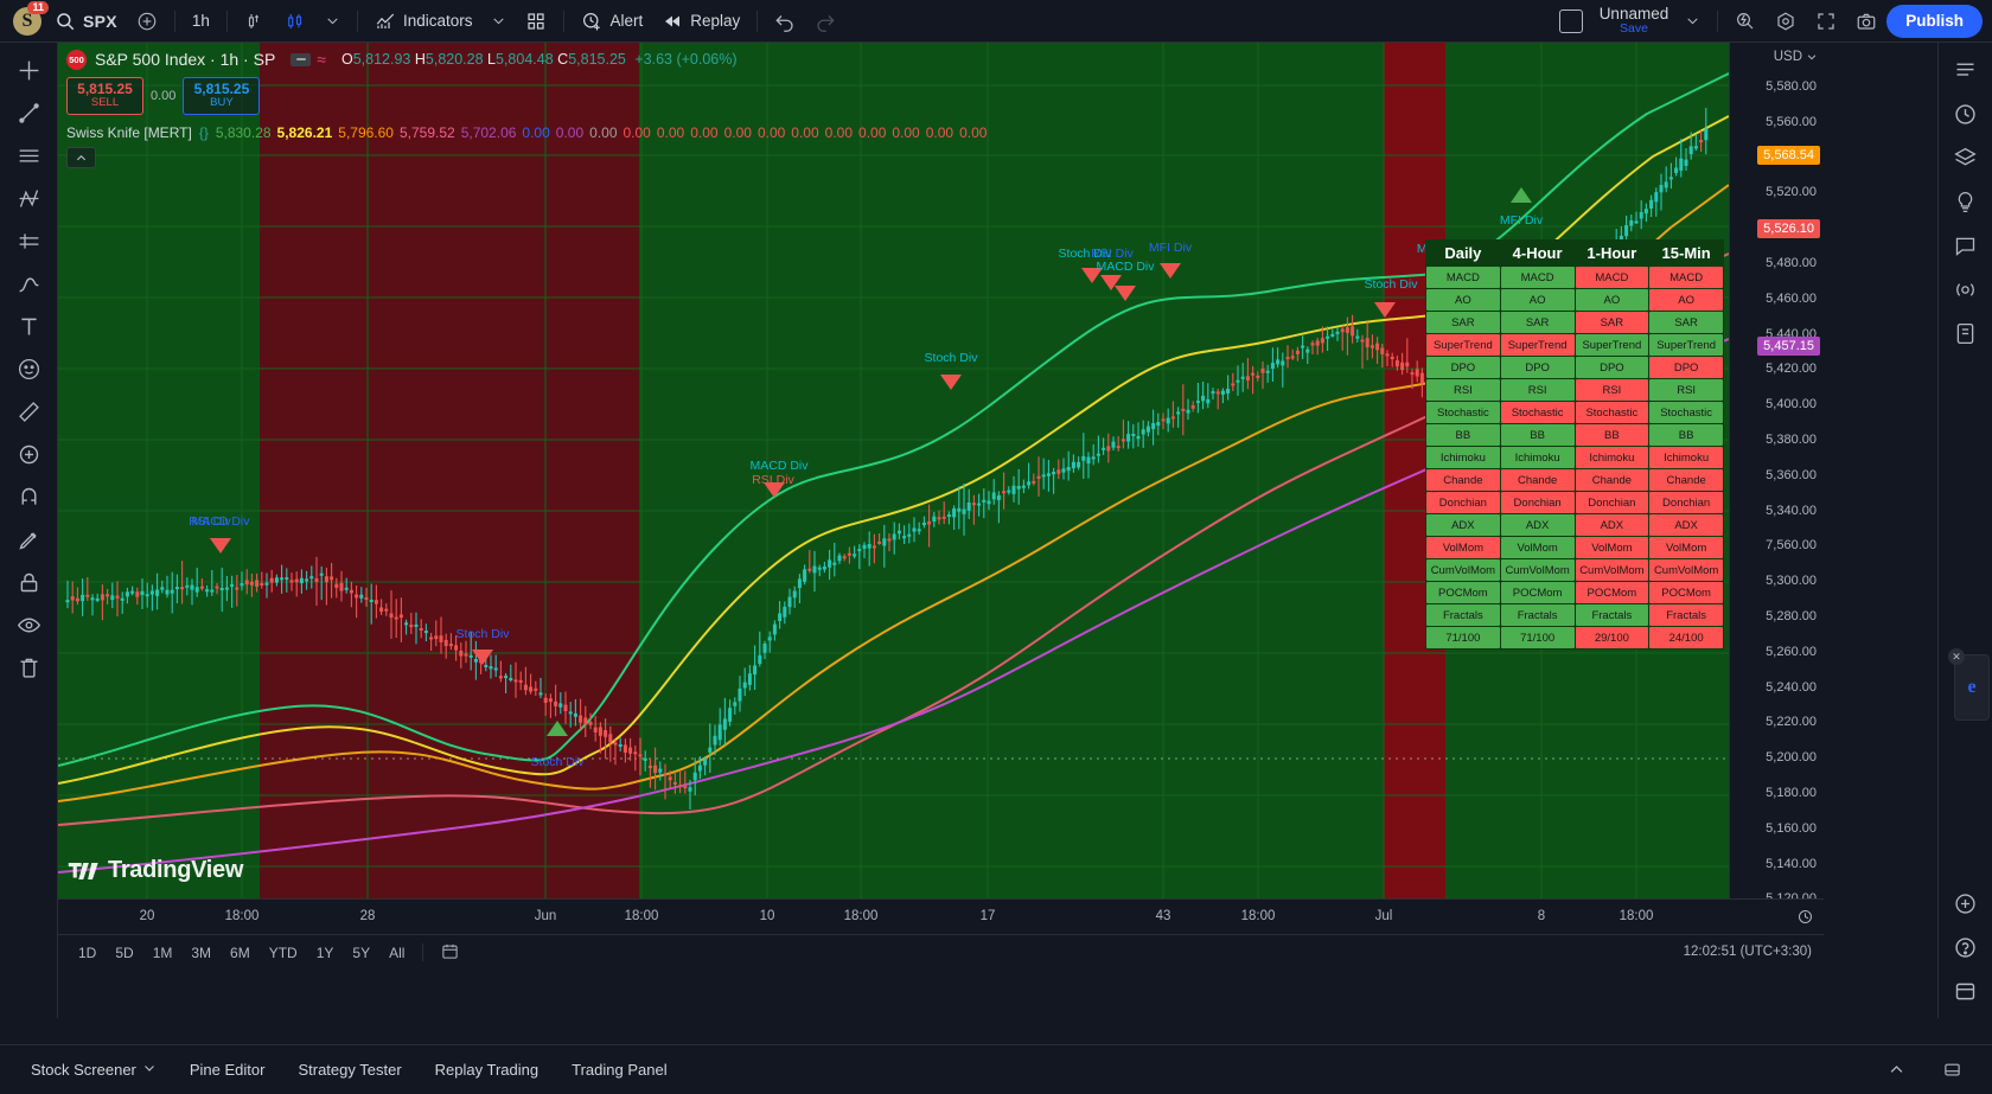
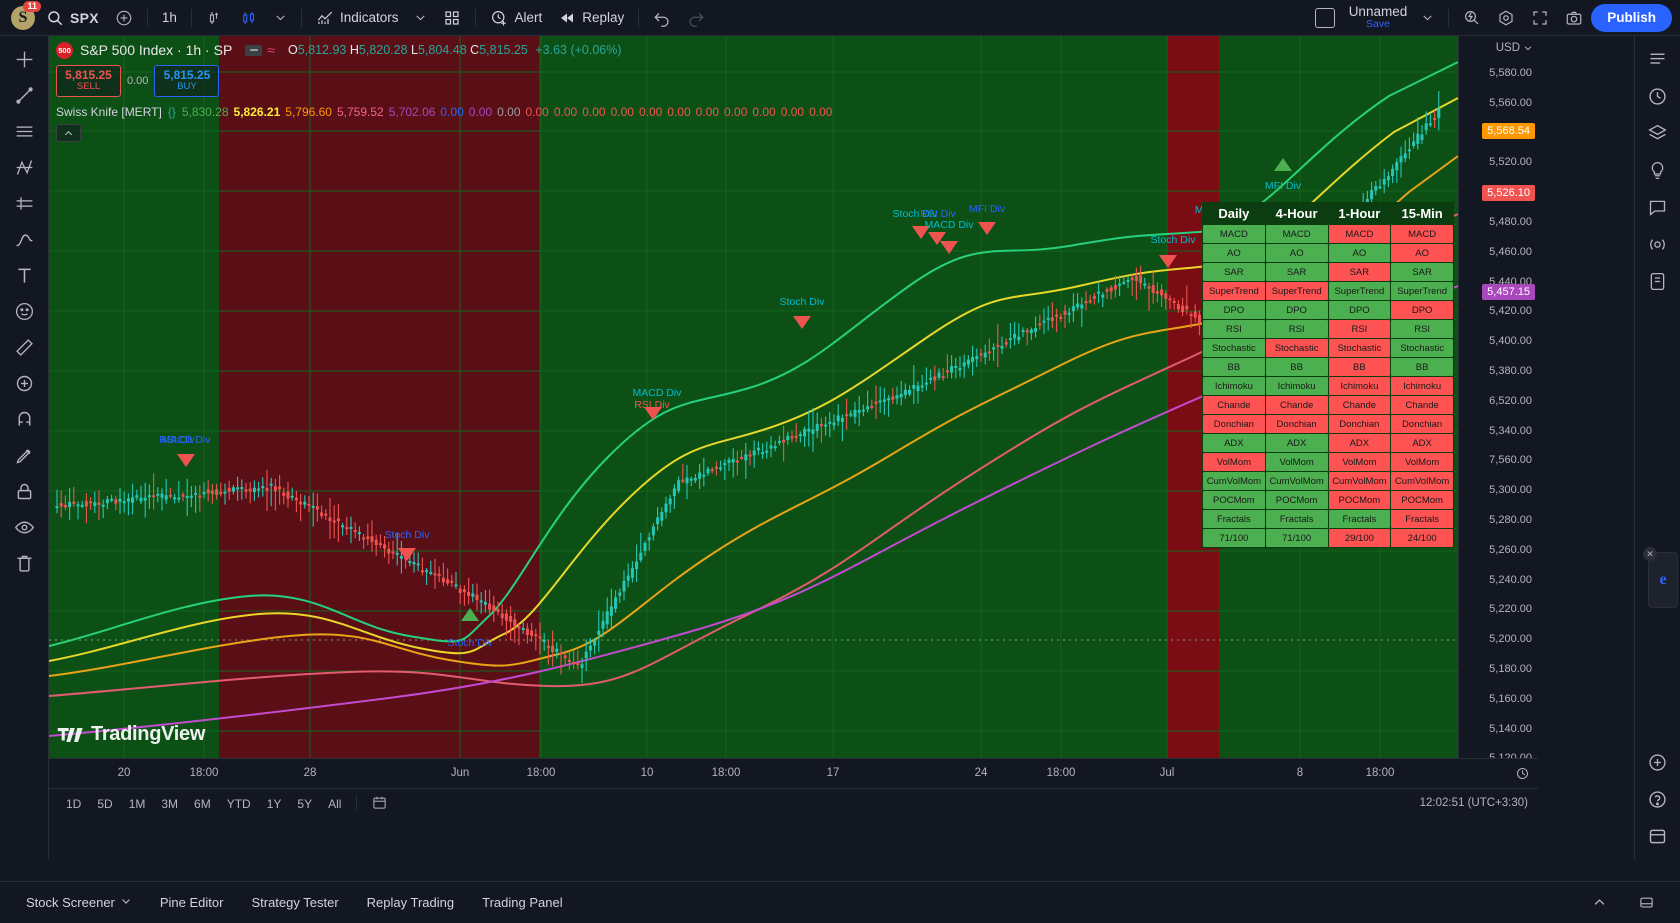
  S
  11
  SPX
  1h
  Indicators
  Alert
  Replay
  Unnamed
  Save
  Publish
  500
  S&P 500 Index · 1h · SP
  ≈
  O5,812.93 H5,820.28 L5,804.48 C5,815.25 +3.63 (+0.06%)
  5,815.25
  SELL
  0.00
  5,815.25
  BUY
  Swiss Knife [MERT]
  {}
  5,830.28 5,826.21 5,796.60 5,759.52 5,702.06 0.00 0.00 0.00 0.00 0.00 0.00 0.00 0.00 0.00 0.00 0.00 0.00 0.00 0.00
  MACD Div
  RSI Div
  Stoch Div
  Stoch Div
  MACD Div
  RSI Div
  Stoch Div
  Stoch Div
  RSI Div
  MACD Div
  MFI Div
  Stoch Div
  MFI Div
  Daily	4-Hour	1-Hour	15-Min
  MACD	MACD	MACD	MACD
  AO	AO	AO	AO
  SAR	SAR	SAR	SAR
  SuperTrend	SuperTrend	SuperTrend	SuperTrend
  DPO	DPO	DPO	DPO
  RSI	RSI	RSI	RSI
  Stochastic	Stochastic	Stochastic	Stochastic
  BB	BB	BB	BB
  Ichimoku	Ichimoku	Ichimoku	Ichimoku
  Chande	Chande	Chande	Chande
  Donchian	Donchian	Donchian	Donchian
  ADX	ADX	ADX	ADX
  VolMom	VolMom	VolMom	VolMom
  CumVolMom	CumVolMom	CumVolMom	CumVolMom
  POCMom	POCMom	POCMom	POCMom
  Fractals	Fractals	Fractals	Fractals
  71/100	71/100	29/100	24/100
  TradingView
  USD
  5,580.00
  5,560.00
  5,520.00
  5,480.00
  5,460.00
  5,440.00
  5,420.00
  5,400.00
  5,380.00
- 5,360.00
+ 6,520.00
  5,340.00
  7,560.00
  5,300.00
  5,280.00
  5,260.00
  5,240.00
  5,220.00
  5,200.00
  5,180.00
  5,160.00
  5,140.00
  5,568.54
  5,526.10
  5,457.15
  20
  18:00
  28
  Jun
  18:00
  10
  18:00
  17
- 43
+ 24
  18:00
  Jul
  8
  18:00
  1D
  5D
  1M
  3M
  6M
  YTD
  1Y
  5Y
  All
  12:02:51 (UTC+3:30)
  ✕
  e
  Stock Screener
  Pine Editor
  Strategy Tester
  Replay Trading
  Trading Panel
